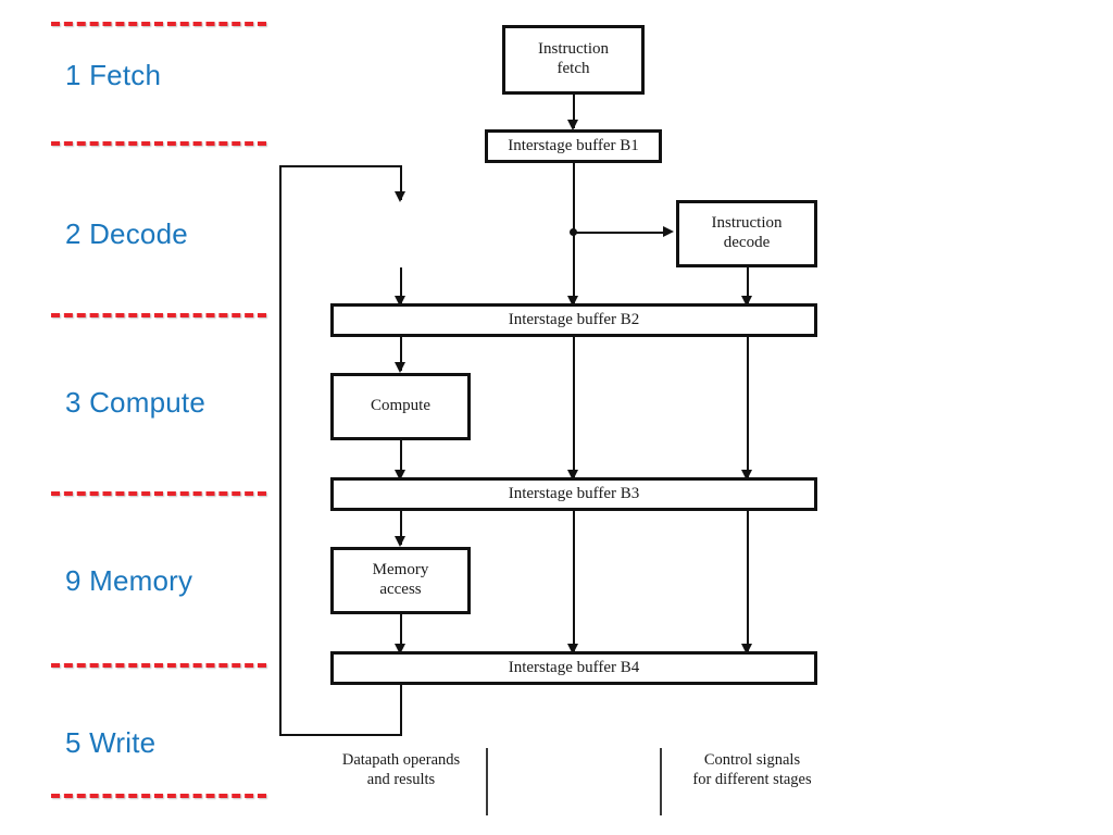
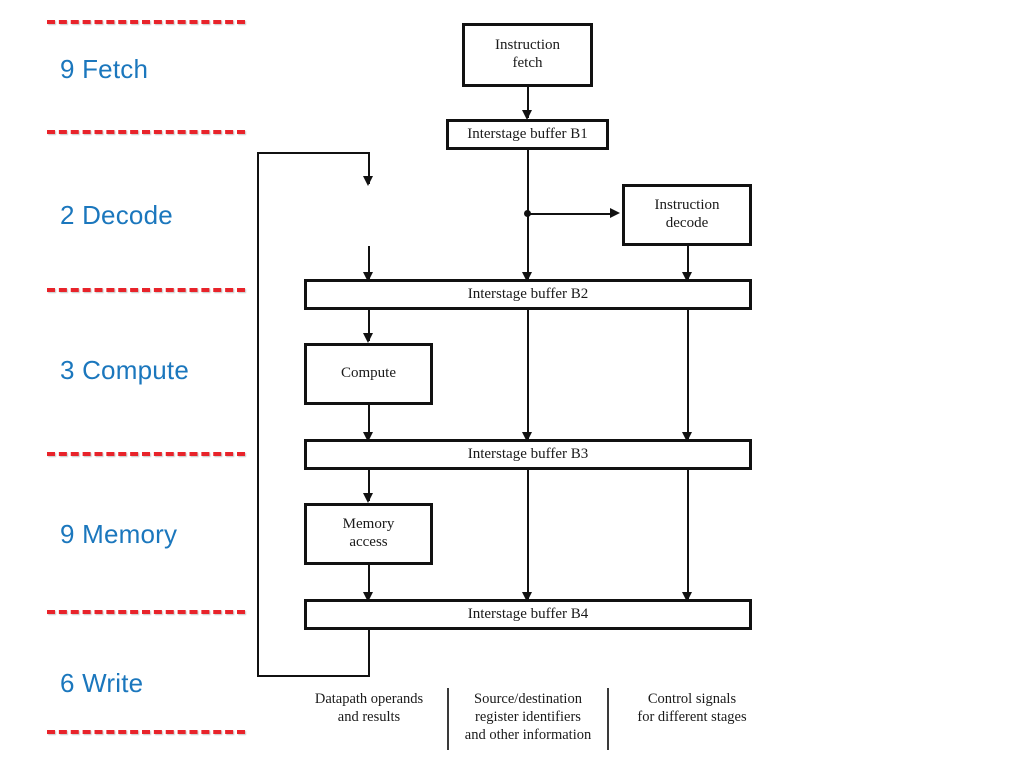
- 1 Fetch
+ 9 Fetch
  2 Decode
  3 Compute
  9 Memory
- 5 Write
+ 6 Write
  Instruction
  fetch
  Interstage buffer B1
  Instruction
  decode
  Interstage buffer B2
  Compute
  Interstage buffer B3
  Memory
  access
  Interstage buffer B4
  Datapath operands
  and results
+ Source/destination
+ register identifiers
+ and other information
  Control signals
  for different stages
